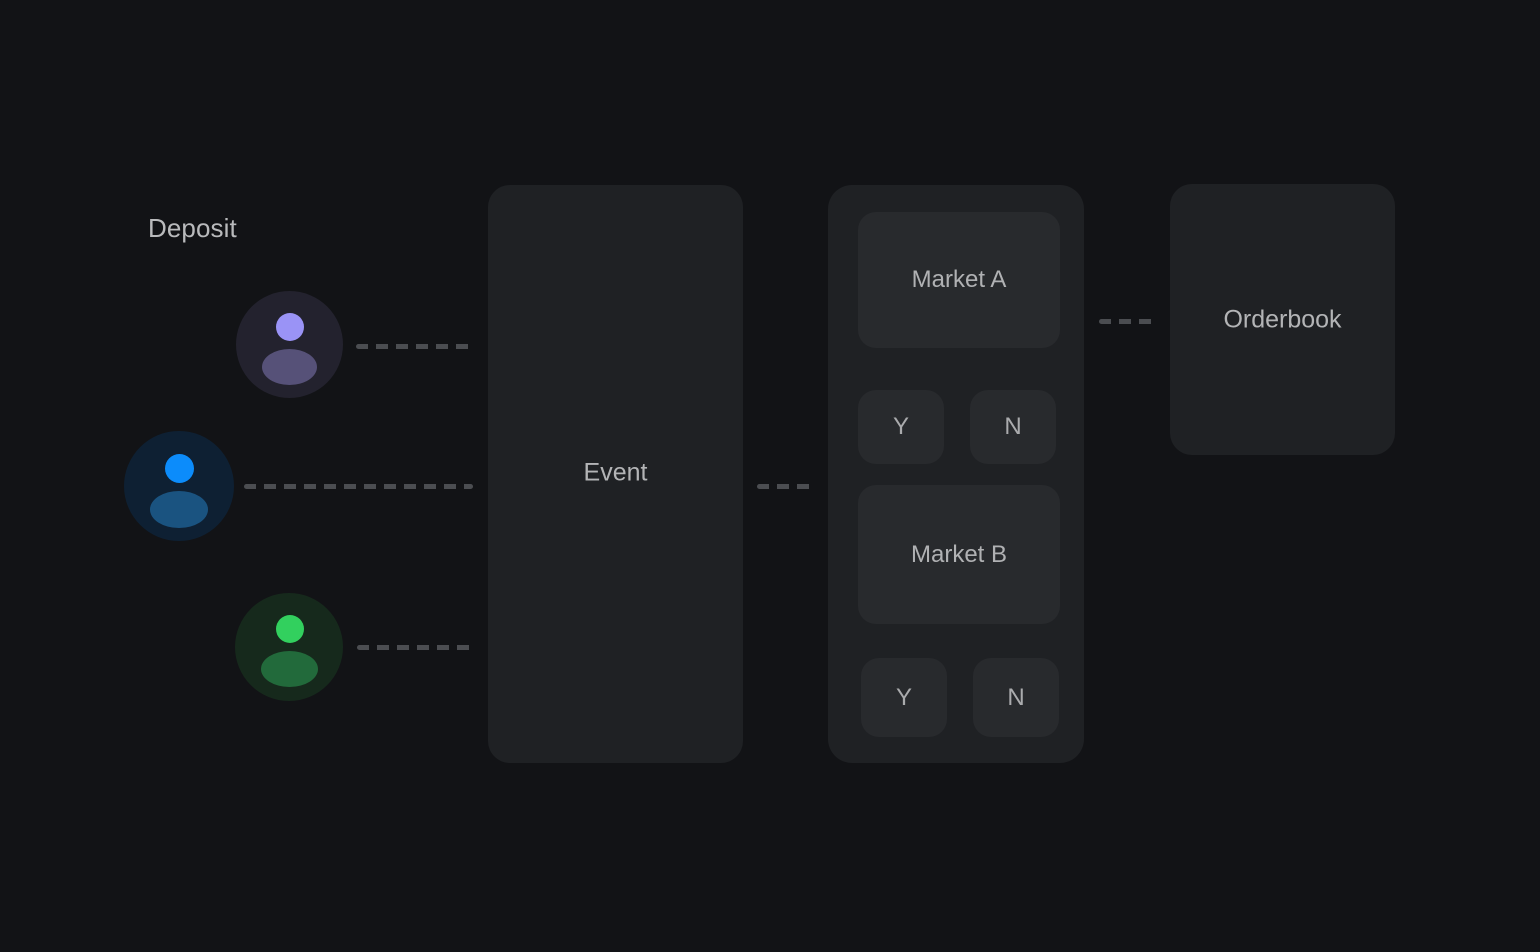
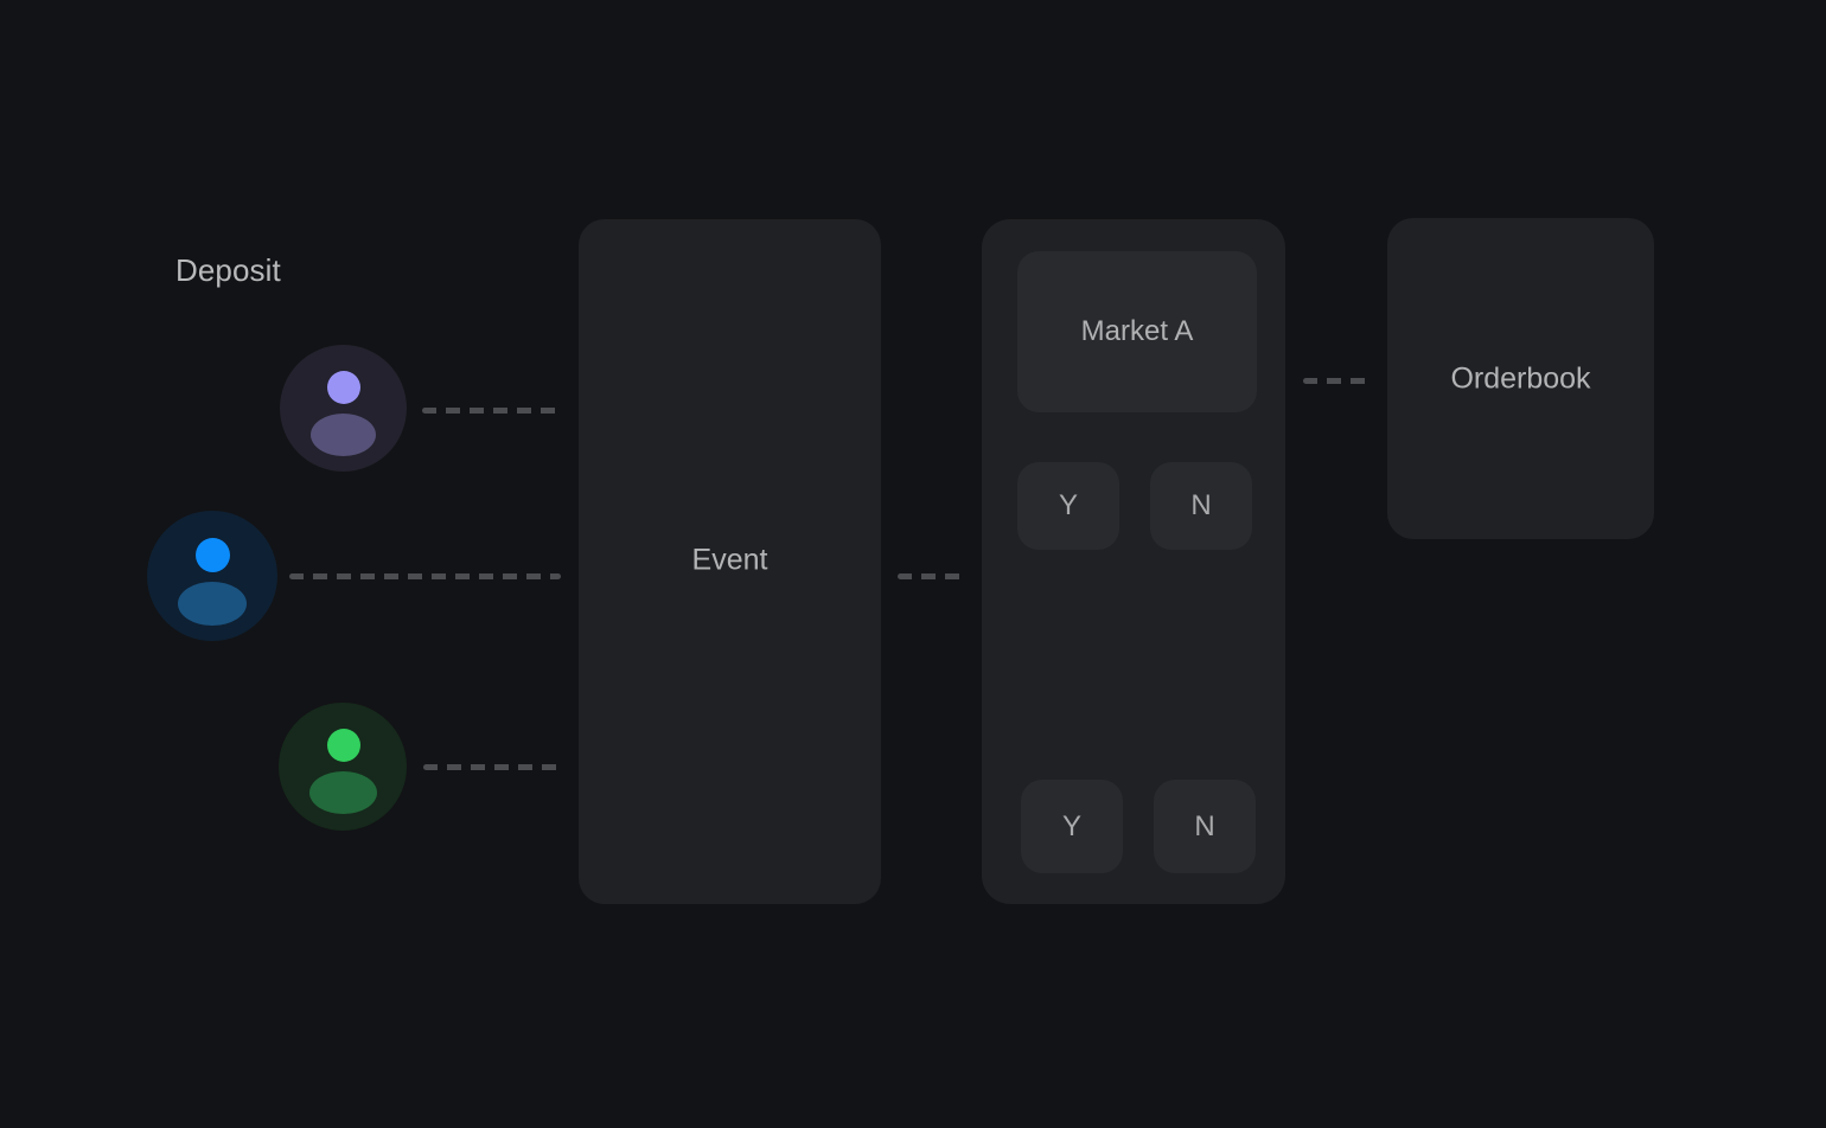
  Deposit
  Event
  Market A
  Y
  N
- Market B
  Y
  N
  Orderbook
